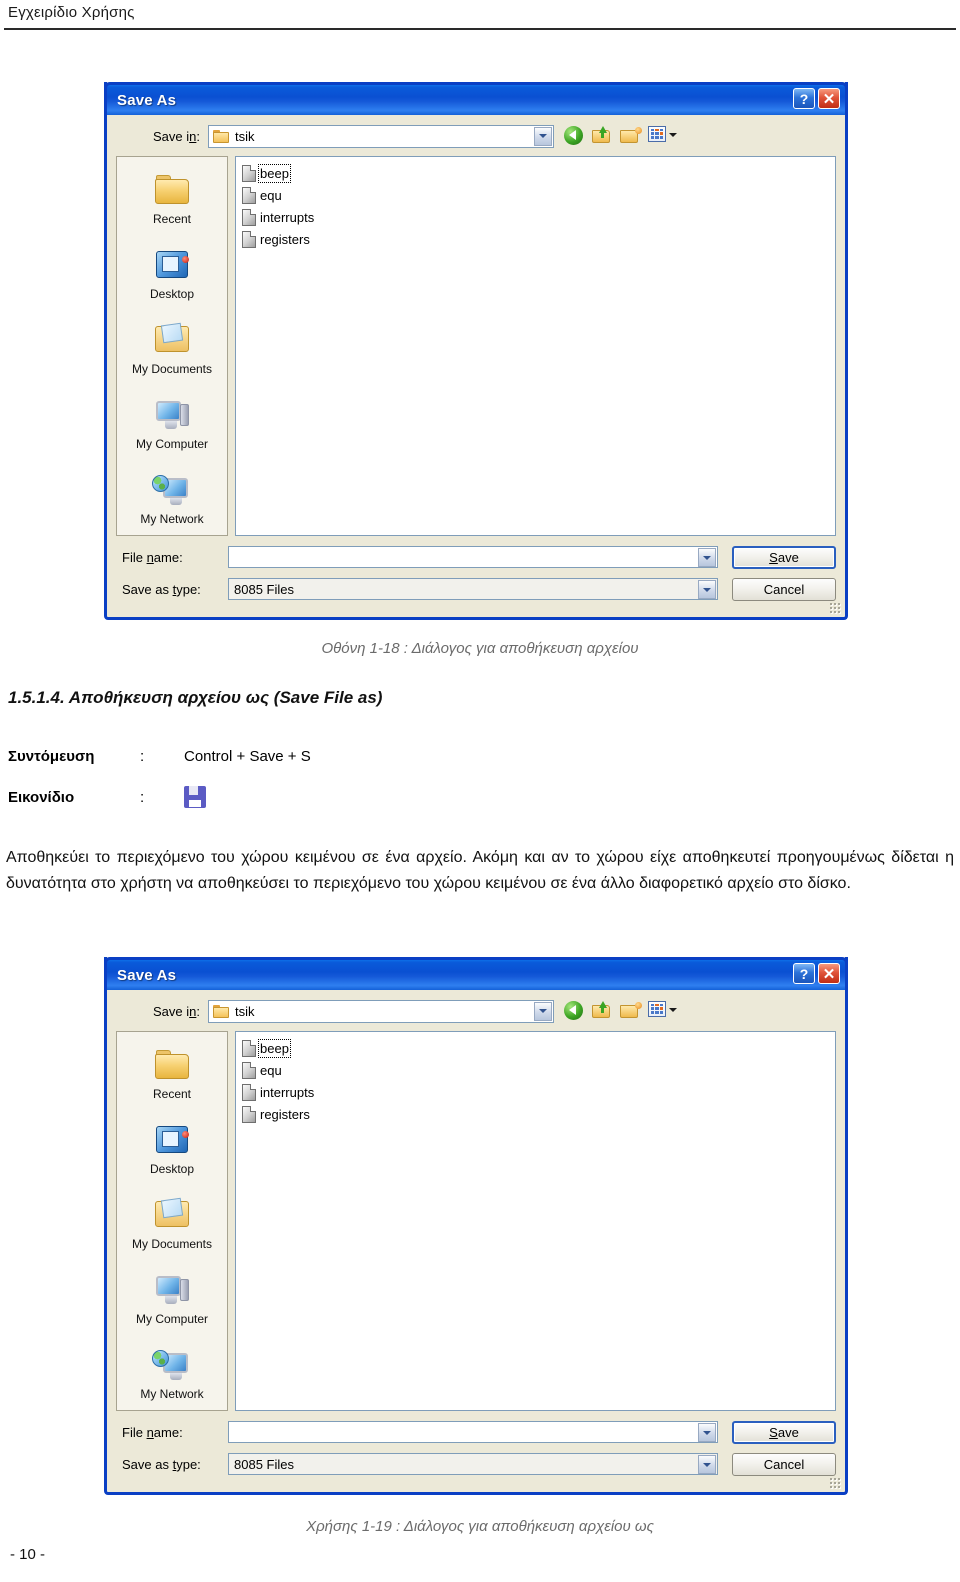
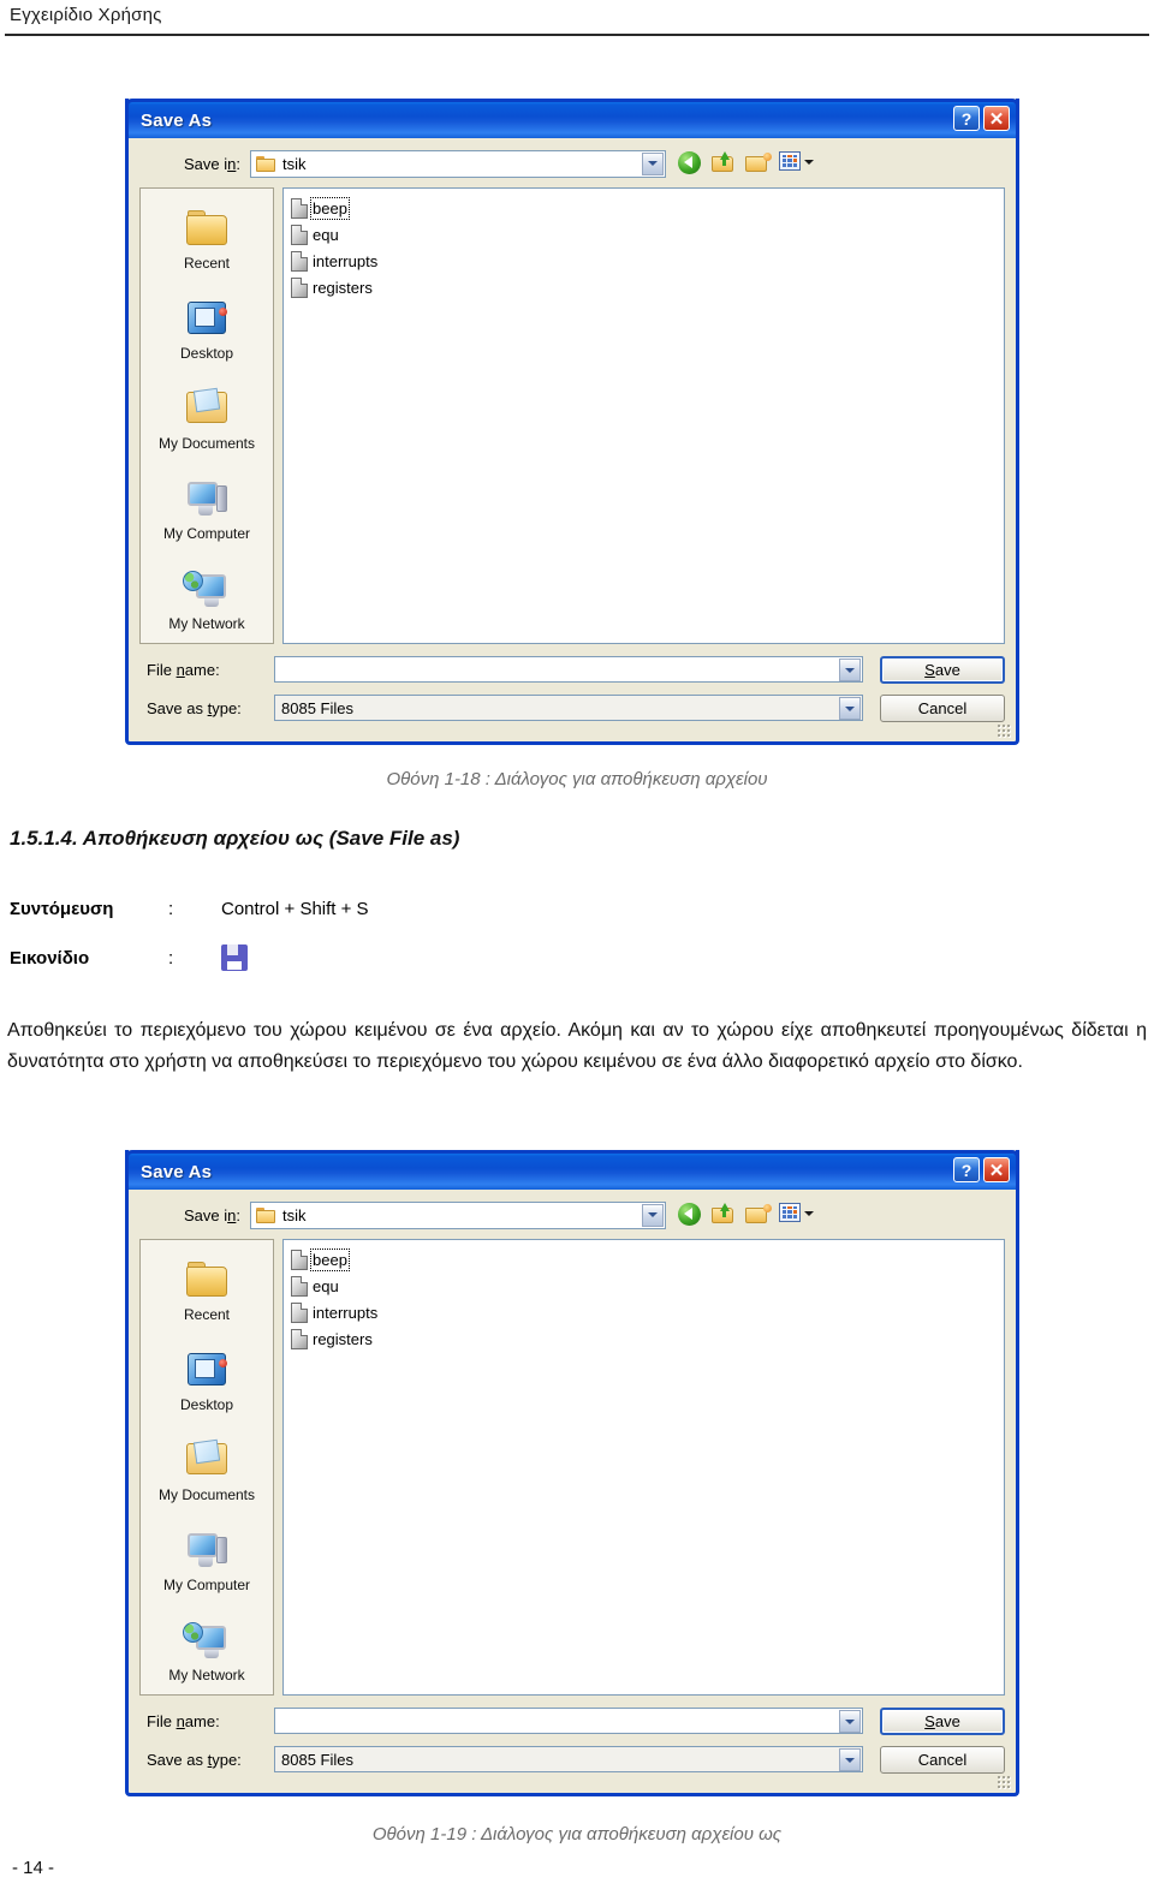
  Εγχειρίδιο Χρήσης
  Save As
  ?
  ✕
  Save in:
  tsik
  Recent
  Desktop
  My Documents
  My Computer
  My Network
  beep
  equ
  interrupts
  registers
  File name:
  Save
  Save as type:
  8085 Files
  Cancel
  Οθόνη 1-18 : Διάλογος για αποθήκευση αρχείου
  1.5.1.4. Αποθήκευση αρχείου ως (Save File as)
  Συντόμευση
  :
- Control + Save + S
+ Control + Shift + S
  Εικονίδιο
  :
  Αποθηκεύει το περιεχόμενο του χώρου κειμένου σε ένα αρχείο. Ακόμη και αν το χώρου είχε αποθηκευτεί προηγουμένως δίδεται η δυνατότητα στο χρήστη να αποθηκεύσει το περιεχόμενο του χώρου κειμένου σε ένα άλλο διαφορετικό αρχείο στο δίσκο.
  Save As
  ?
  ✕
  Save in:
  tsik
  Recent
  Desktop
  My Documents
  My Computer
  My Network
  beep
  equ
  interrupts
  registers
  File name:
  Save
  Save as type:
  8085 Files
  Cancel
- Χρήσης 1-19 : Διάλογος για αποθήκευση αρχείου ως
+ Οθόνη 1-19 : Διάλογος για αποθήκευση αρχείου ως
- - 10 -
+ - 14 -
